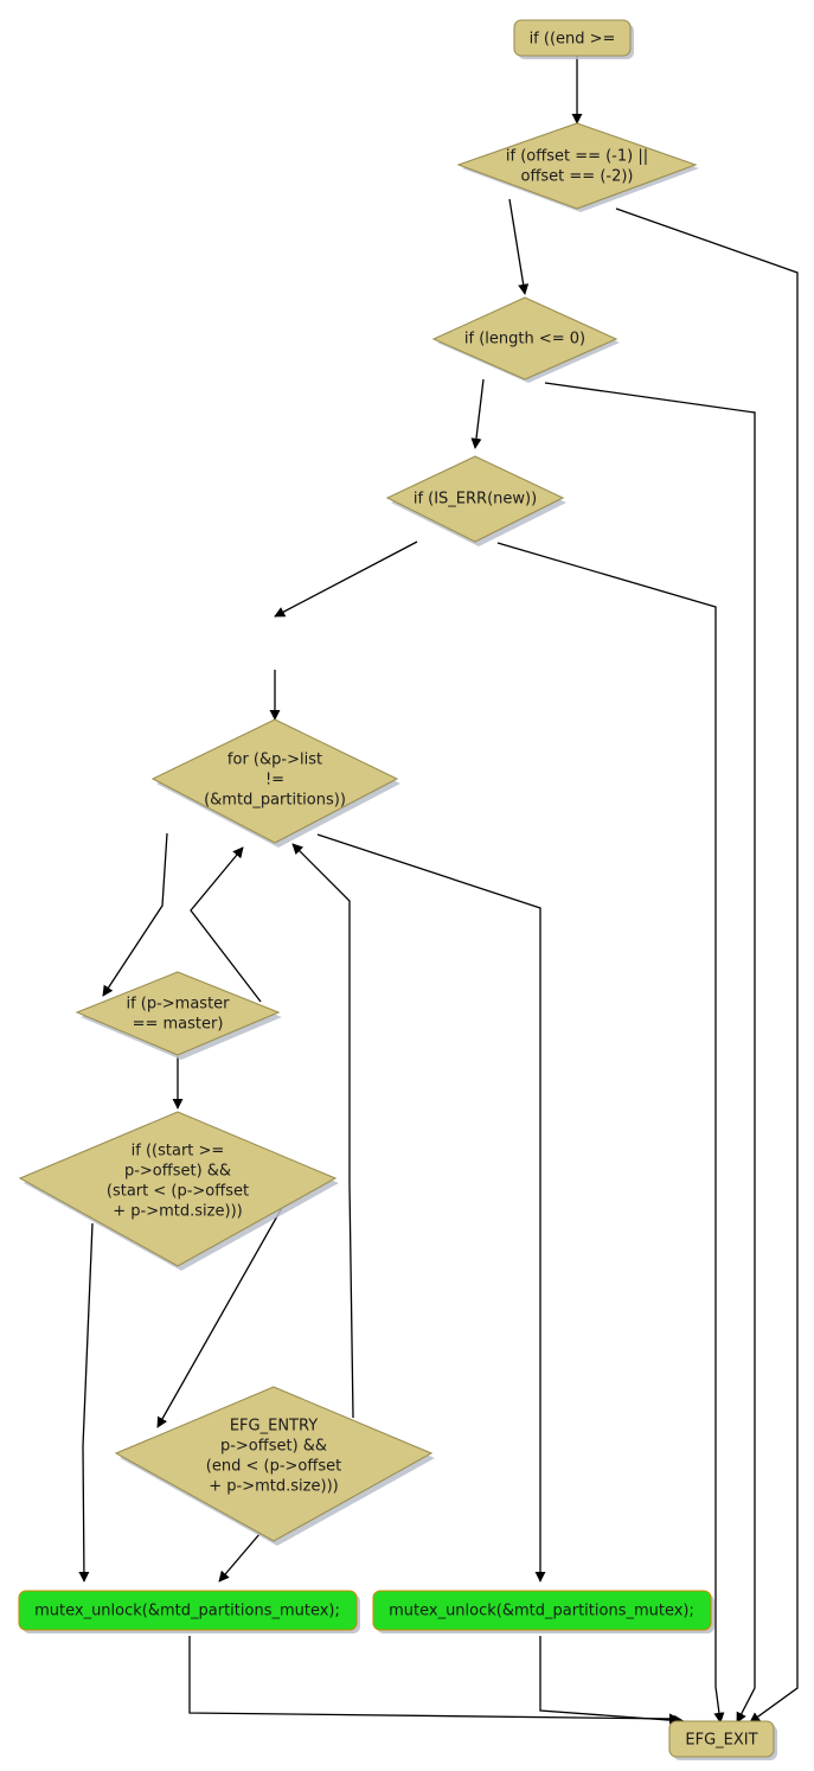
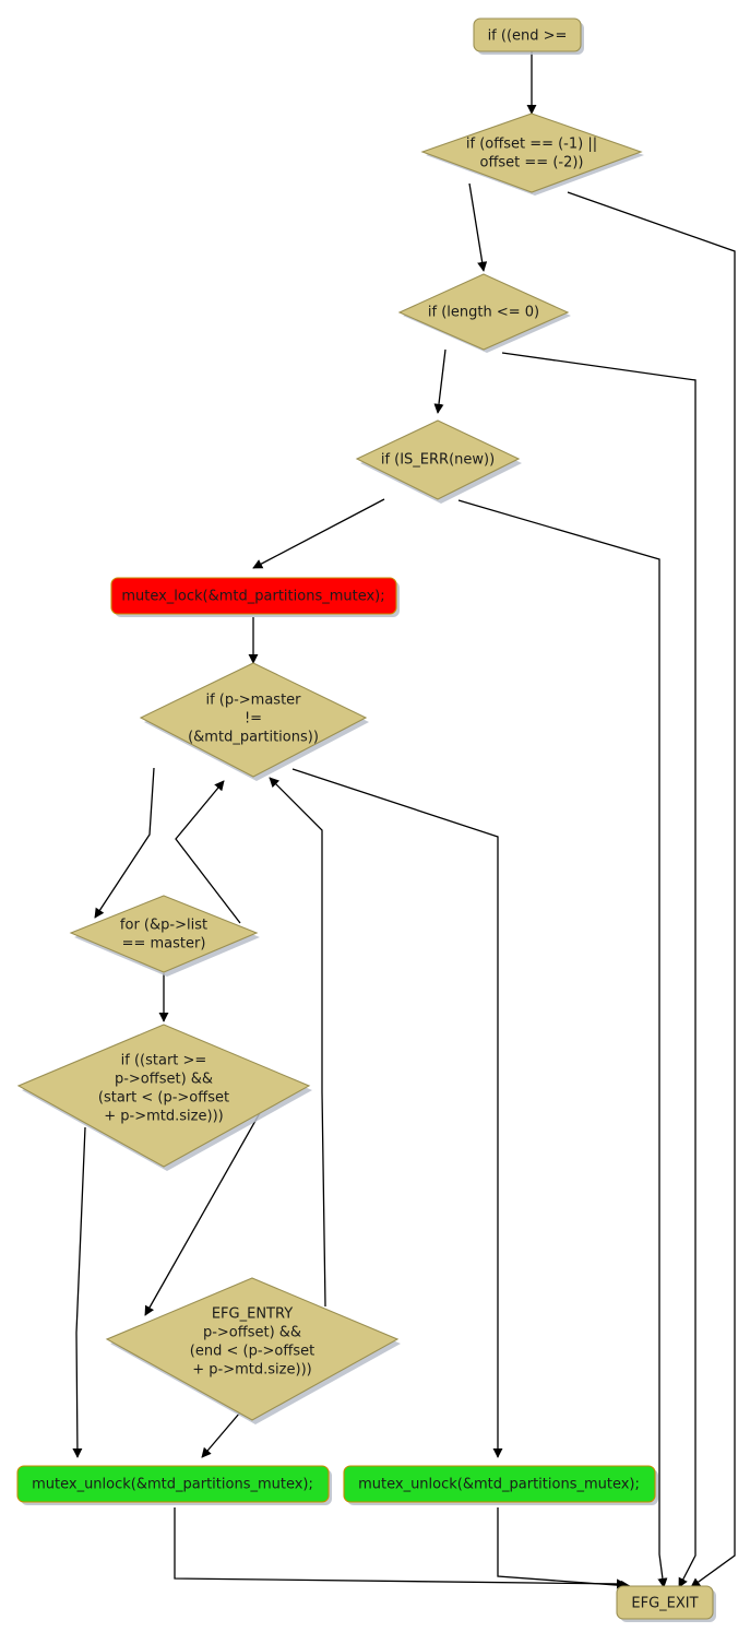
  if ((end >=
  if (offset == (-1) ||
  offset == (-2))
  if (length <= 0)
  if (IS_ERR(new))
+ mutex_lock(&mtd_partitions_mutex);
- for (&p->list
+ if (p->master
  !=
  (&mtd_partitions))
- if (p->master
+ for (&p->list
  == master)
  if ((start >=
  p->offset) &&
  (start < (p->offset
  + p->mtd.size)))
  EFG_ENTRY
  p->offset) &&
  (end < (p->offset
  + p->mtd.size)))
  mutex_unlock(&mtd_partitions_mutex);
  mutex_unlock(&mtd_partitions_mutex);
  EFG_EXIT
